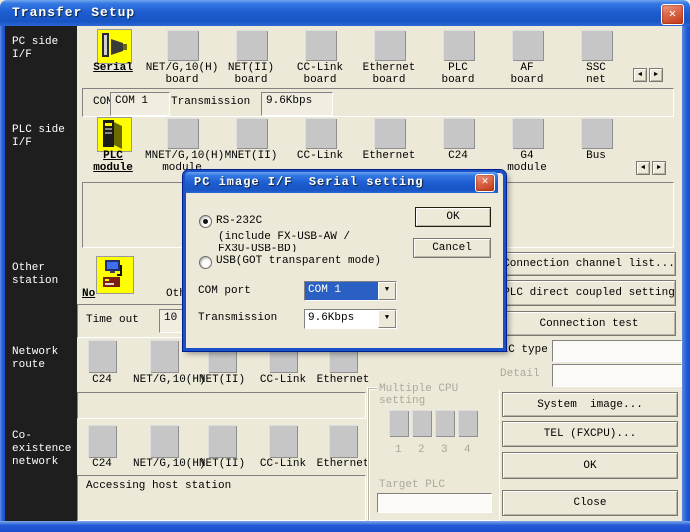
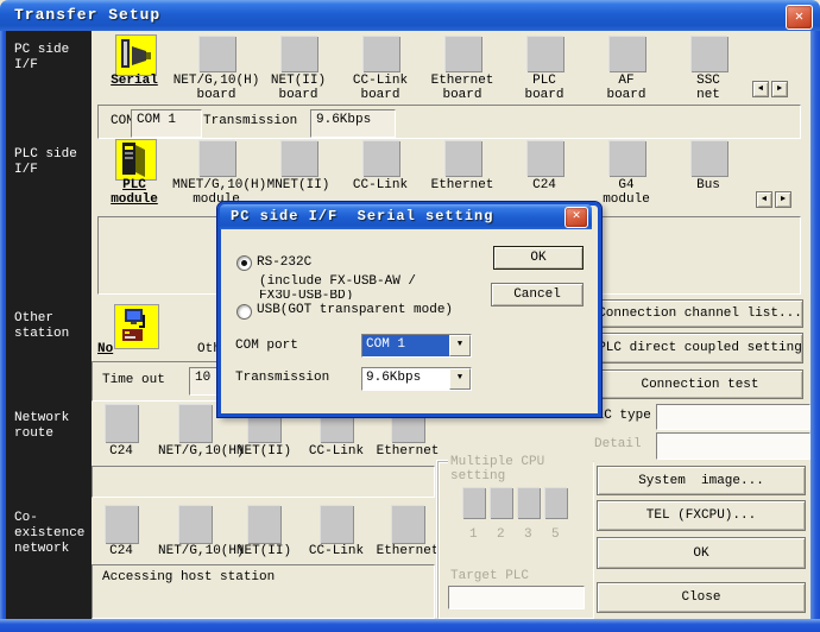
  Transfer Setup
  ✕
  PC side
  I/F
  PLC side
  I/F
  Other
  station
  Network
  route
  Co-existence
  network
  Serial
  NET/G,10(H)
  board
  NET(II)
  board
  CC-Link
  board
  Ethernet
  board
  PLC
  board
  AF
  board
  SSC
  net
  ◄
  ►
  COM 1
  Transmission
  9.6Kbps
  PLC
  module
  MNET/G,10(H
  module
  MNET(II)
  CC-Link
  Ethernet
  C24
  G4
  module
  Bus
  ◄
  ►
  No
  Time out
  10
  C24
  NET/G,10(
  NET(II)
  CC-Link
  Ethernet
  C24
  NET/G,10(
  NET(II)
  CC-Link
  Ethernet
  Accessing host station
  Multiple CPU setting
  1
  2
  3
- 4
+ 5
  Target PLC
  Connection channel list...
  PLC direct coupled setting
  Connection test
  C type
  Detail
  System image...
  TEL (FXCPU)...
  OK
  Close
- PC image I/F Serial setting
+ PC side I/F Serial setting
  ✕
  RS-232C
  (include FX-USB-AW /
  FX3U-USB-BD)
  USB(GOT transparent mode)
  COM port
  COM 1
  ▼
  Transmission
  9.6Kbps
  ▼
  OK
  Cancel
